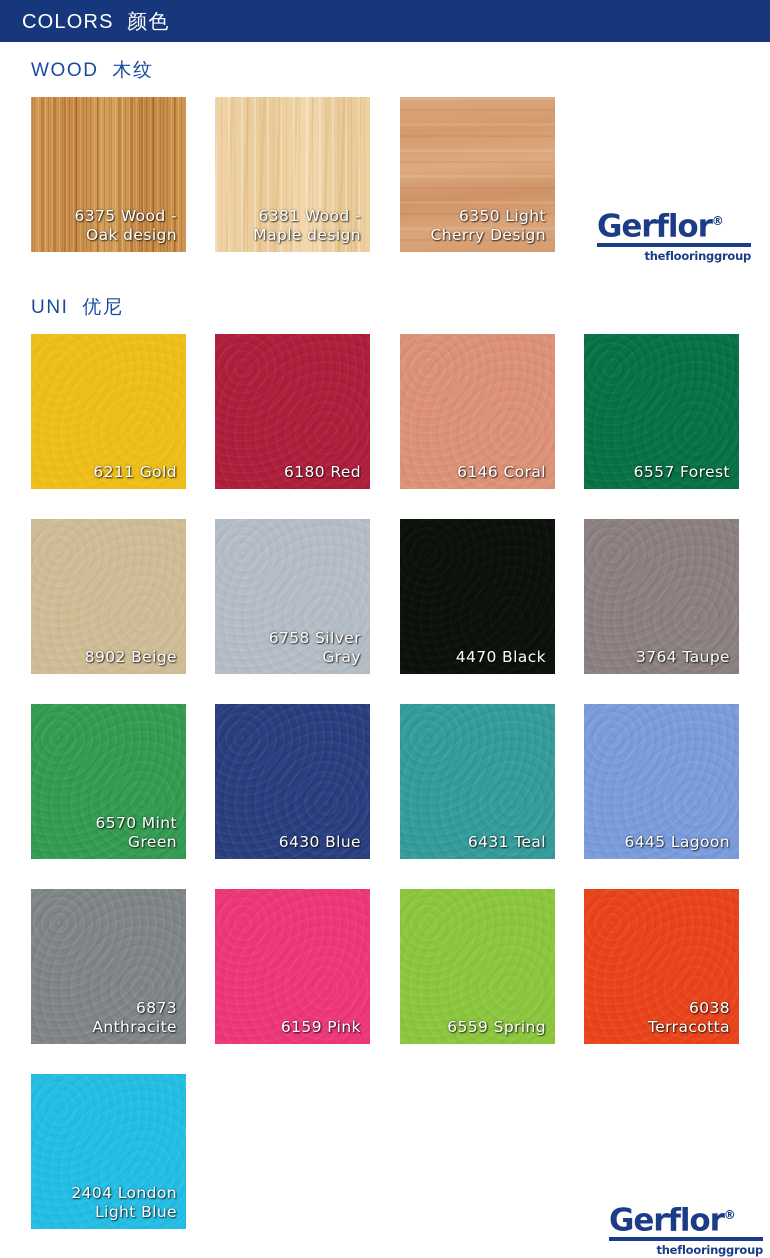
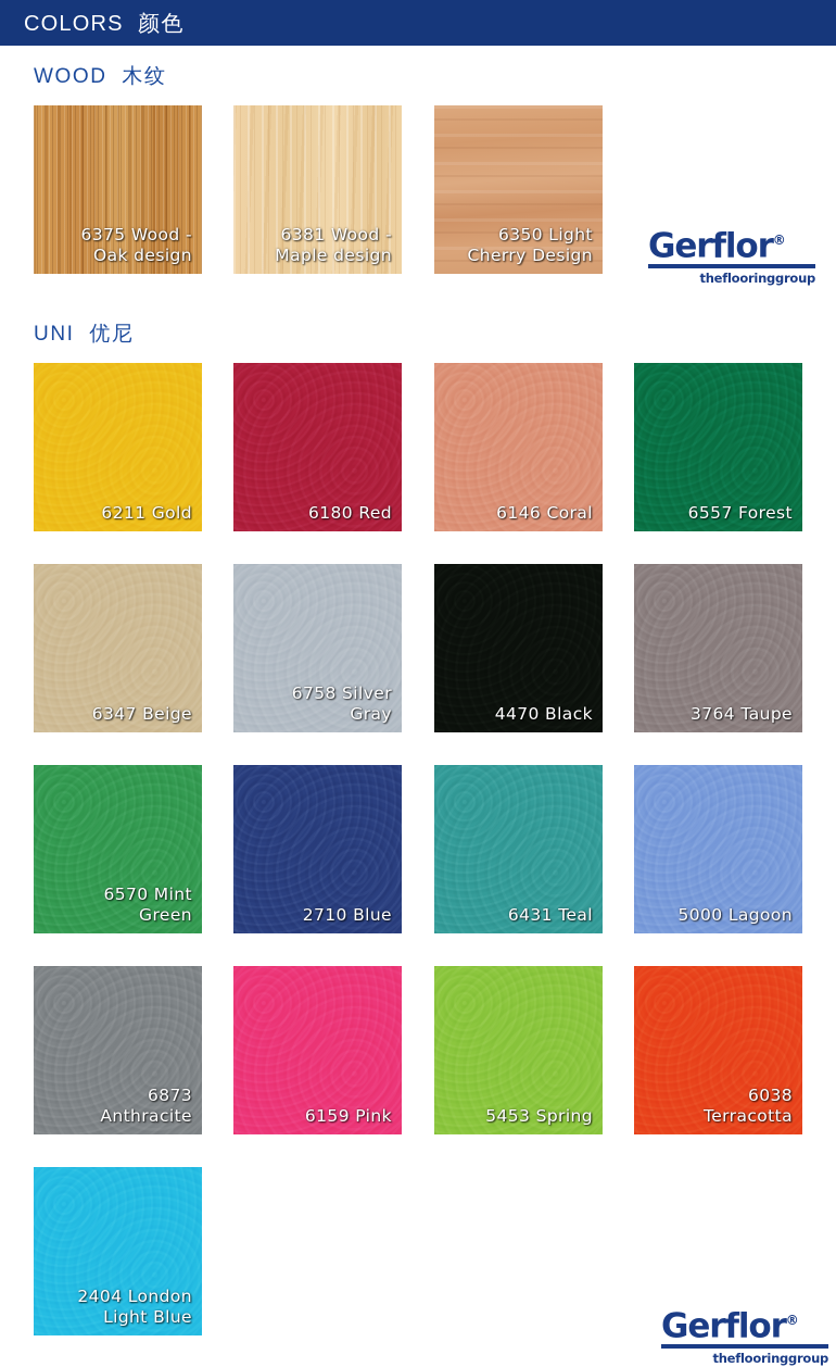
  COLORS 颜色
  WOOD 木纹
  UNI 优尼
  6375 Wood -
  Oak design
  6381 Wood -
  Maple design
  6350 Light
  Cherry Design
  Gerflor®
  theflooringgroup
  6211 Gold
  6180 Red
  6146 Coral
  6557 Forest
- 8902 Beige
+ 6347 Beige
  6758 Silver
  Gray
  4470 Black
  3764 Taupe
  6570 Mint
  Green
- 6430 Blue
+ 2710 Blue
  6431 Teal
- 6445 Lagoon
+ 5000 Lagoon
  6873
  Anthracite
  6159 Pink
- 6559 Spring
+ 5453 Spring
  6038
  Terracotta
  2404 London
  Light Blue
  Gerflor®
  theflooringgroup
